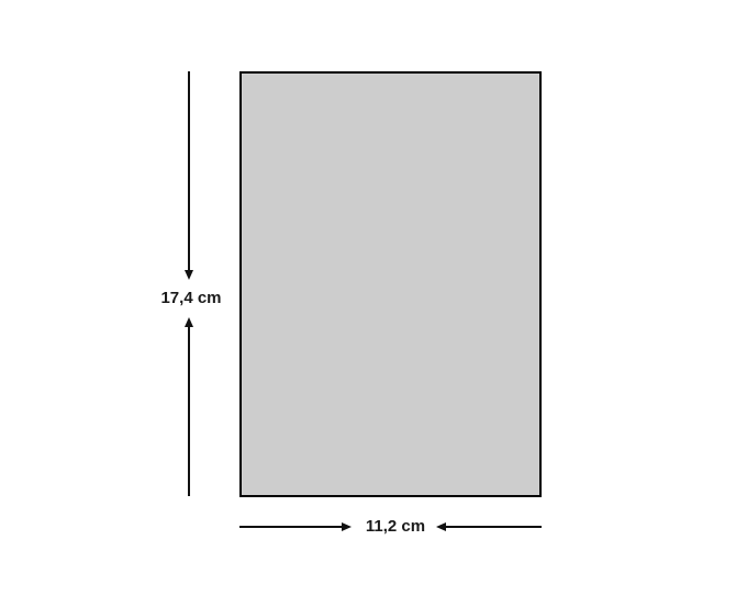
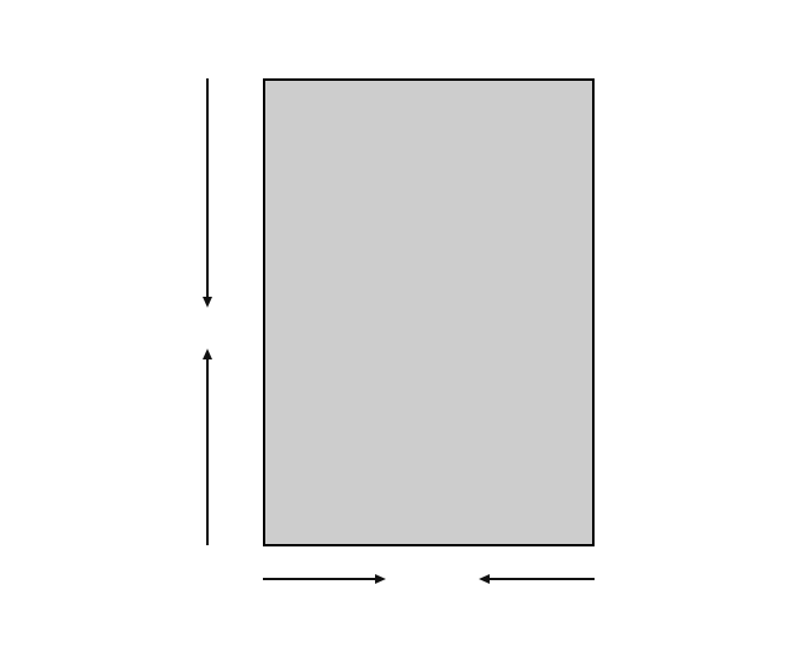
- 17,4 cm
- 11,2 cm
